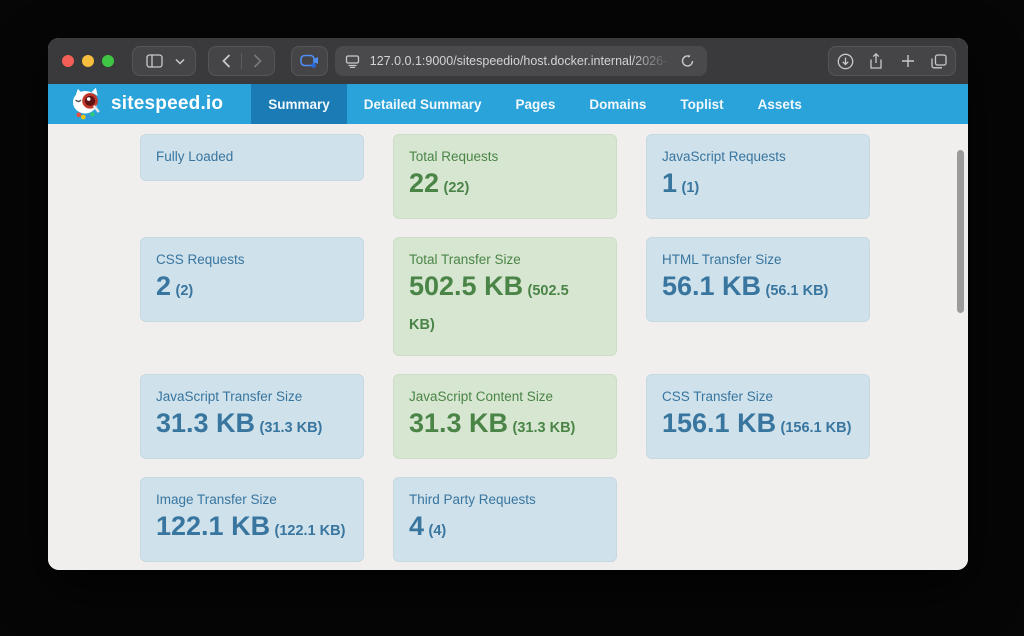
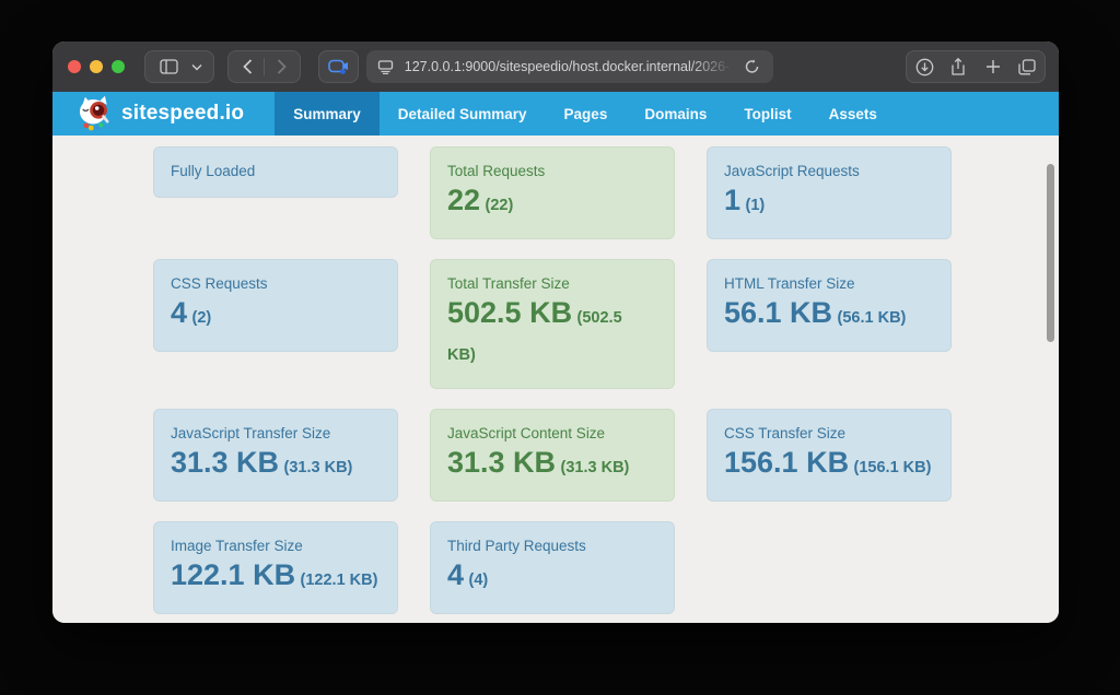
  127.0.0.1:9000/sitespeedio/host.docker.interna
  sitespeed.io
  Summary
  Detailed Summary
  Pages
  Domains
  Toplist
  Assets
  Fully Loaded
  Total Requests
  22 (22)
  JavaScript Requests
  1 (1)
  CSS Requests
- 2 (2)
+ 4 (2)
  Total Transfer Size
  502.5 KB (502.5 KB)
  HTML Transfer Size
  56.1 KB (56.1 KB)
  JavaScript Transfer Size
  31.3 KB (31.3 KB)
  JavaScript Content Size
  31.3 KB (31.3 KB)
  CSS Transfer Size
  156.1 KB (156.1 KB)
  Image Transfer Size
  122.1 KB (122.1 KB)
  Third Party Requests
  4 (4)
